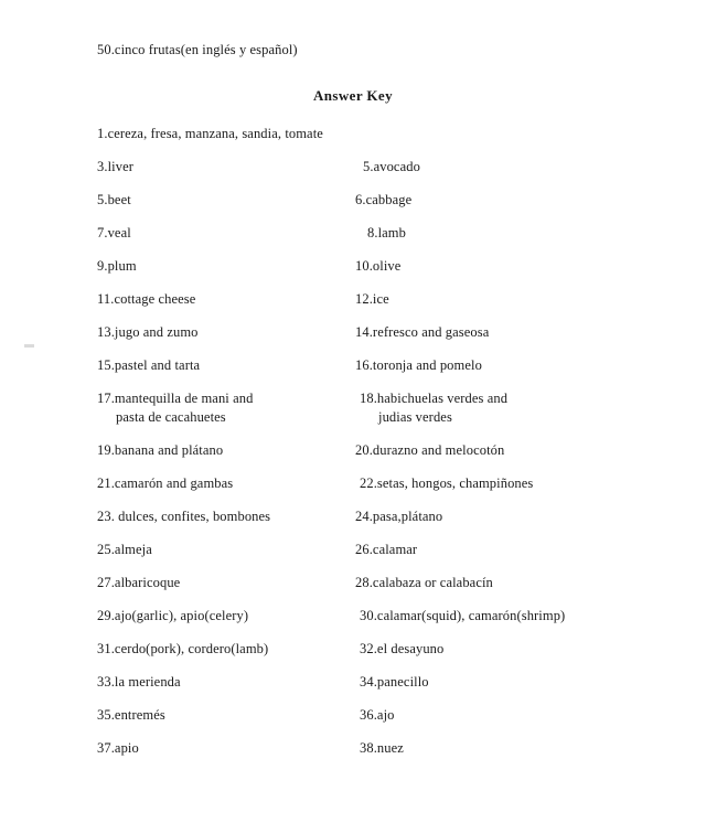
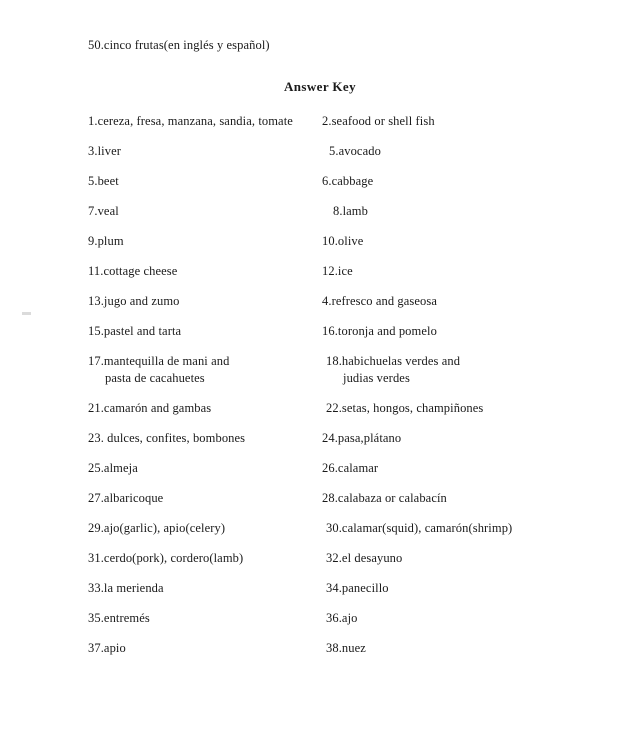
  50.cinco frutas(en inglés y español)
  Answer Key
  1.cereza, fresa, manzana, sandia, tomate
+ 2.seafood or shell fish
  3.liver
  5.avocado
  5.beet
  6.cabbage
  7.veal
  8.lamb
  9.plum
  10.olive
  11.cottage cheese
  12.ice
  13.jugo and zumo
- 14.refresco and gaseosa
+ 4.refresco and gaseosa
  15.pastel and tarta
  16.toronja and pomelo
  17.mantequilla de mani and
  pasta de cacahuetes
  18.habichuelas verdes and
  judias verdes
- 19.banana and plátano
- 20.durazno and melocotón
  21.camarón and gambas
  22.setas, hongos, champiñones
  23. dulces, confites, bombones
  24.pasa,plátano
  25.almeja
  26.calamar
  27.albaricoque
  28.calabaza or calabacín
  29.ajo(garlic), apio(celery)
  30.calamar(squid), camarón(shrimp)
  31.cerdo(pork), cordero(lamb)
  32.el desayuno
  33.la merienda
  34.panecillo
  35.entremés
  36.ajo
  37.apio
  38.nuez
